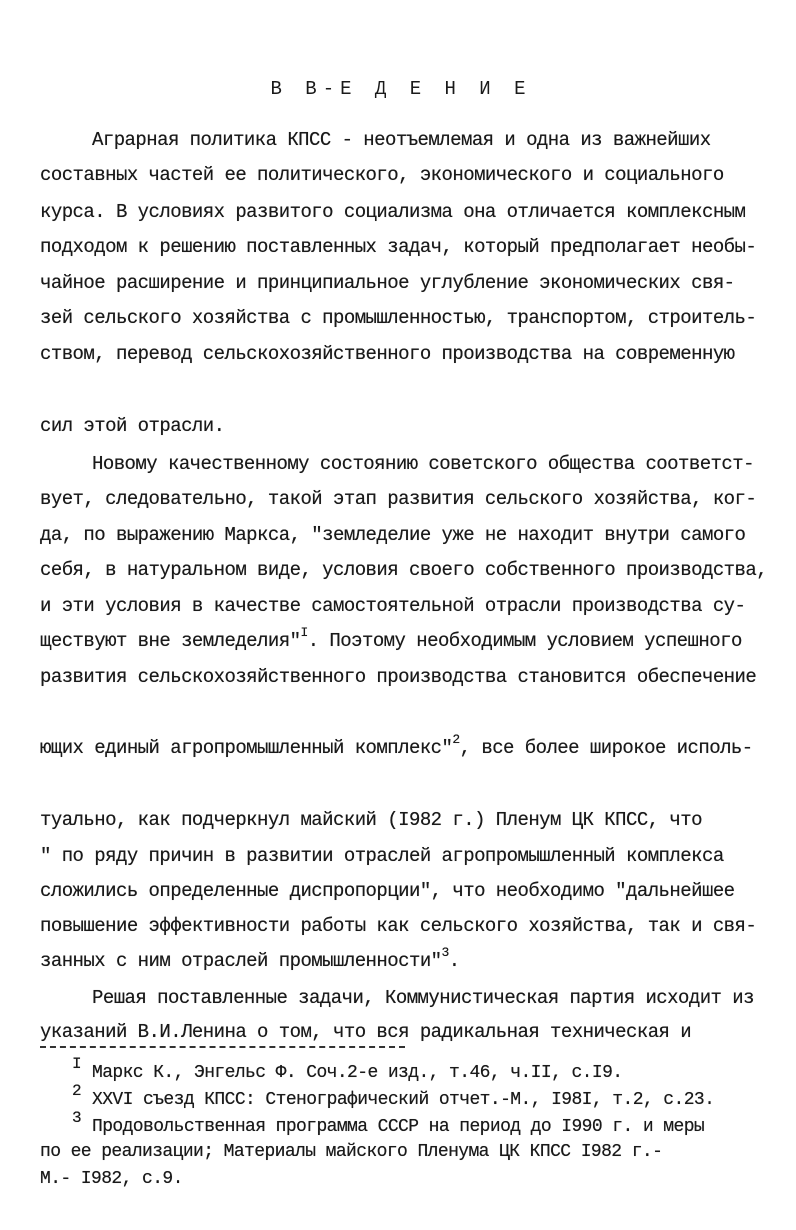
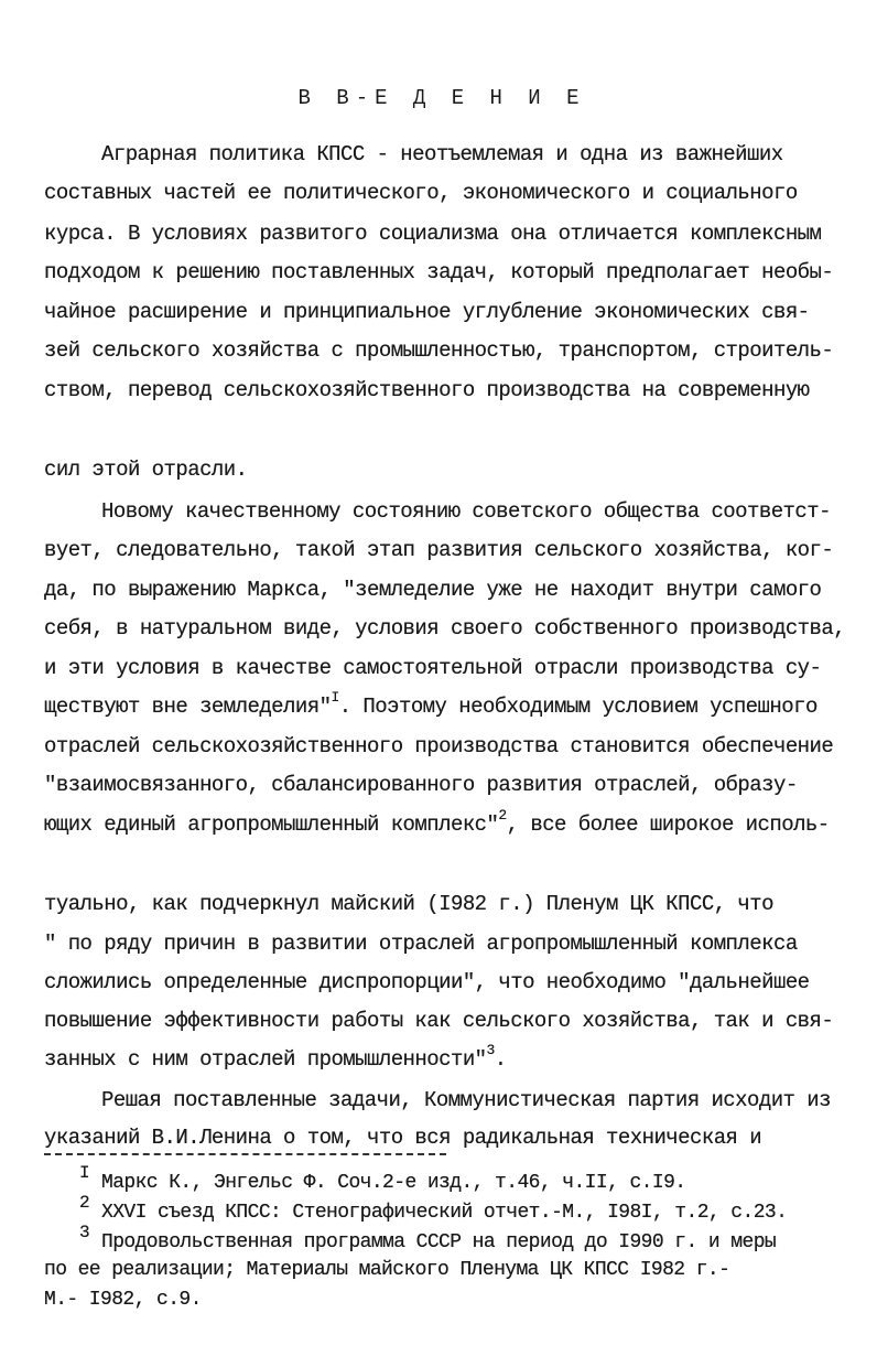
  В В-Е Д Е Н И Е
  Аграрная политика КПСС - неотъемлемая и одна из важнейших
  составных частей ее политического, экономического и социального
  курса. В условиях развитого социализма она отличается комплексным
  подходом к решению поставленных задач, который предполагает необы-
  чайное расширение и принципиальное углубление экономических свя-
  зей сельского хозяйства с промышленностью, транспортом, строитель-
  ством, перевод сельскохозяйственного производства на современную
  сил этой отрасли.
  Новому качественному состоянию советского общества соответст-
  вует, следовательно, такой этап развития сельского хозяйства, ког-
  да, по выражению Маркса, "земледелие уже не находит внутри самого
  себя, в натуральном виде, условия своего собственного производства,
  и эти условия в качестве самостоятельной отрасли производства су-
  ществуют вне земледелия"I. Поэтому необходимым условием успешного
- развития сельскохозяйственного производства становится обеспечение
+ отраслей сельскохозяйственного производства становится обеспечение
+ "взаимосвязанного, сбалансированного развития отраслей, образу-
  ющих единый агропромышленный комплекс"2, все более широкое исполь-
  туально, как подчеркнул майский (I982 г.) Пленум ЦК КПСС, что
  " по ряду причин в развитии отраслей агропромышленный комплекса
  сложились определенные диспропорции", что необходимо "дальнейшее
  повышение эффективности работы как сельского хозяйства, так и свя-
  занных с ним отраслей промышленности"3.
  Решая поставленные задачи, Коммунистическая партия исходит из
  указаний В.И.Ленина о том, что вся радикальная техническая и
  I
  Маркс К., Энгельс Ф. Соч.2-е изд., т.46, ч.II, с.I9.
  2
  XXVI съезд КПСС: Стенографический отчет.-М., I98I, т.2, с.23.
  3
  Продовольственная программа СССР на период до I990 г. и меры
  по ее реализации; Материалы майского Пленума ЦК КПСС I982 г.-
  М.- I982, с.9.
